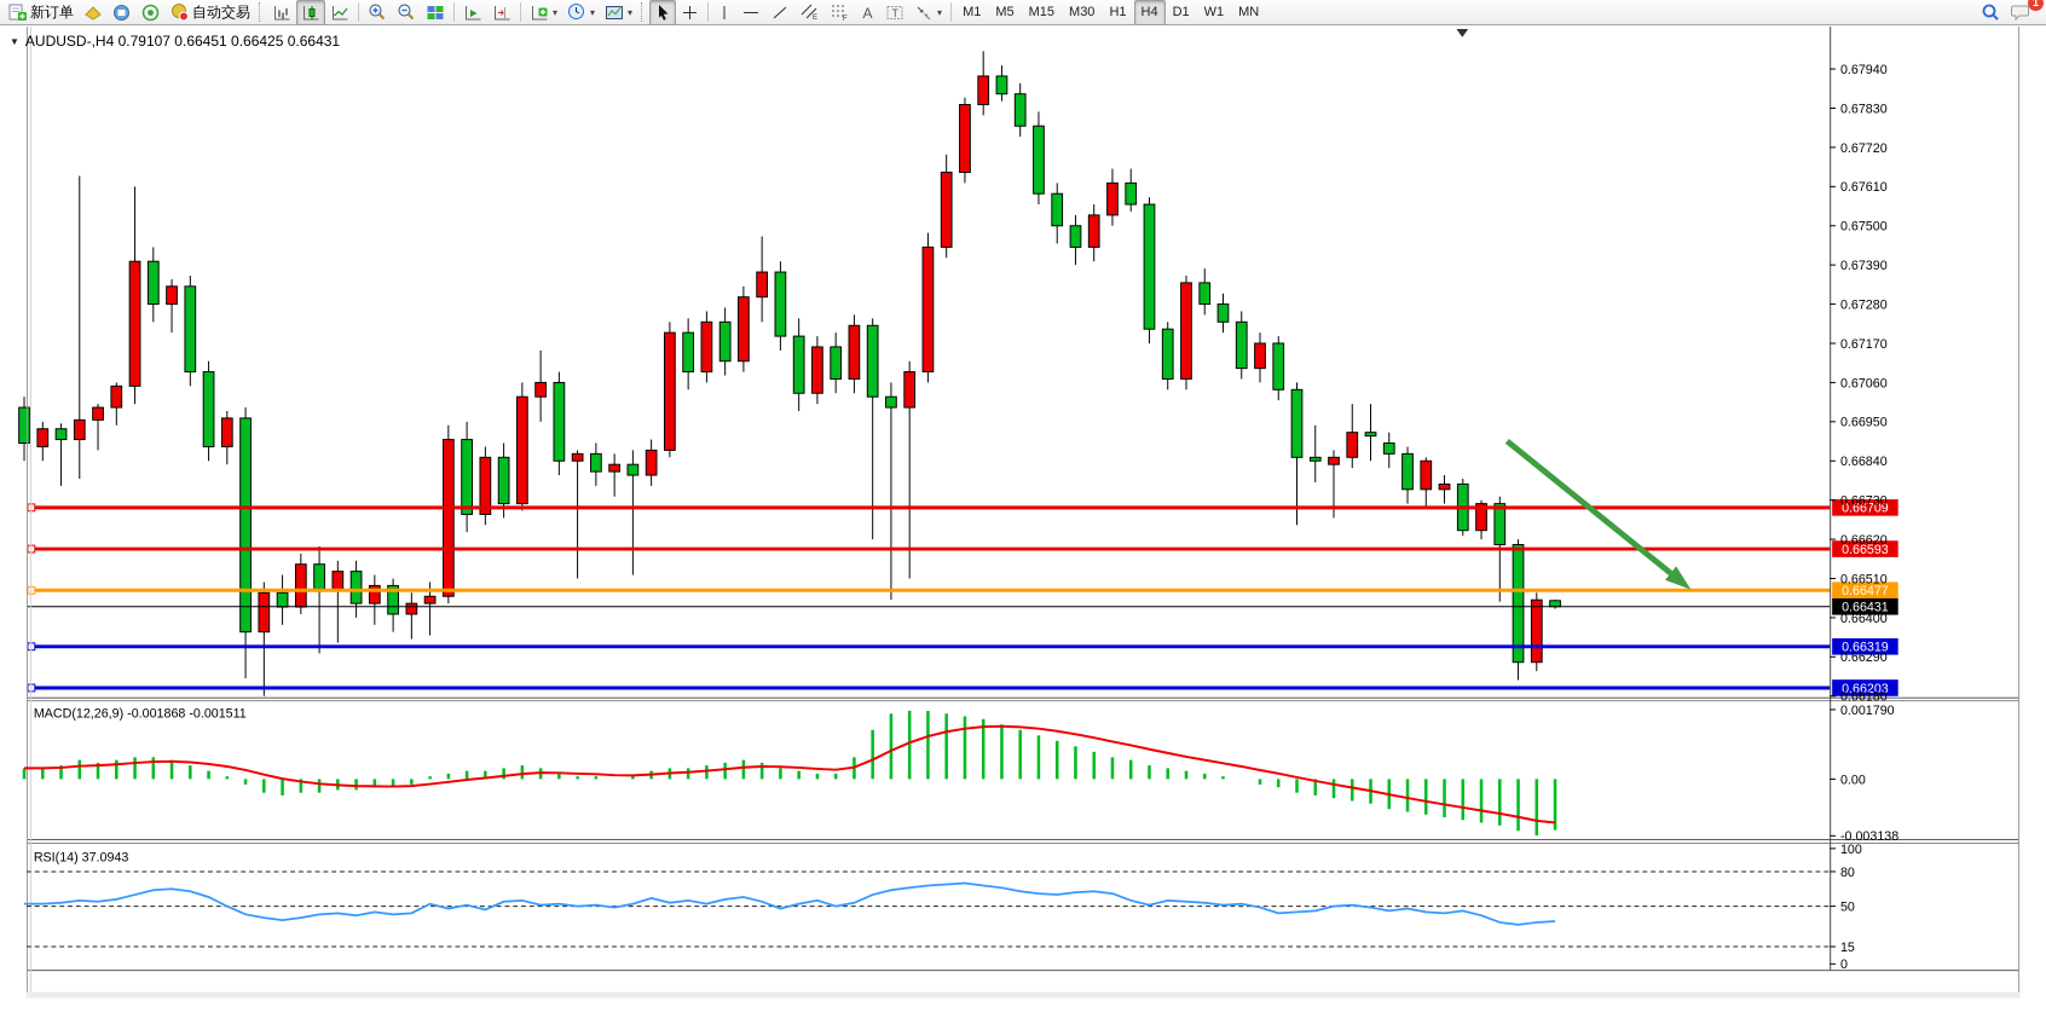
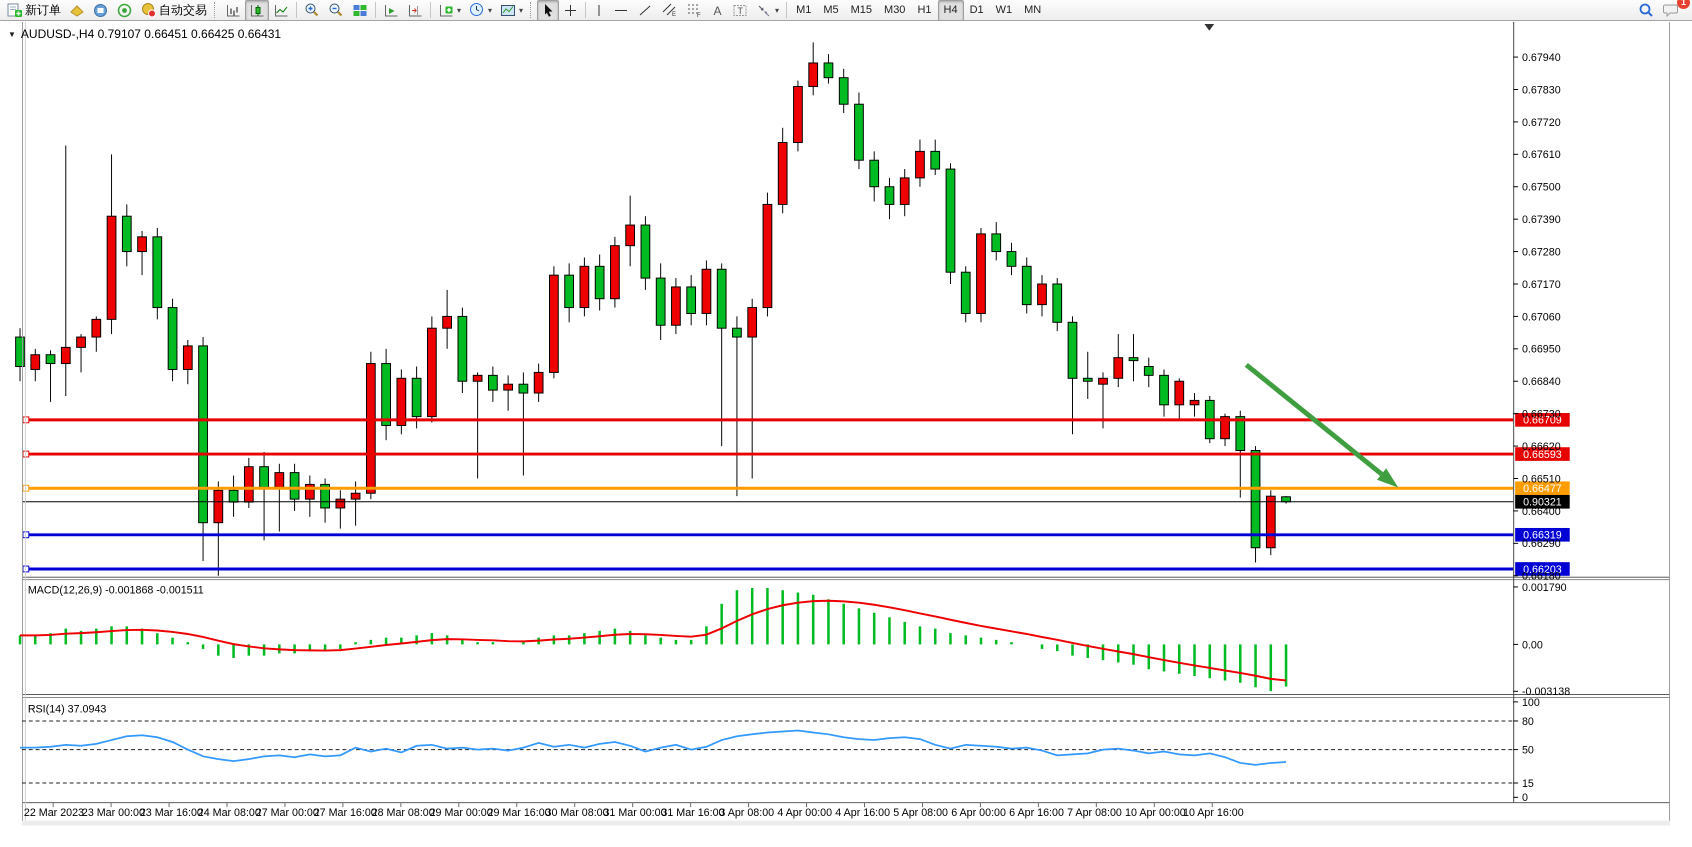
  新订单
  自动交易
  ▾
  ▾
  ▾
  A
  T
  ▾
  M1
  M5
  M15
  M30
  H1
  H4
  D1
  W1
  MN
  1
  0.66709
  0.66593
  0.66477
- 0.66431
+ 0.90321
  0.66319
  0.66203
  0.67940
  0.67830
  0.67720
  0.67610
  0.67500
  0.67390
  0.67280
  0.67170
  0.67060
  0.66950
  0.66840
  0.66730
  0.66620
  0.66510
  0.66400
  0.66290
  0.66180
  0.001790
  0.00
  -0.003138
  100
  80
  50
  15
  0
+ 22 Mar 2023
+ 23 Mar 00:00
+ 23 Mar 16:00
+ 24 Mar 08:00
+ 27 Mar 00:00
+ 27 Mar 16:00
+ 28 Mar 08:00
+ 29 Mar 00:00
+ 29 Mar 16:00
+ 30 Mar 08:00
+ 31 Mar 00:00
+ 31 Mar 16:00
+ 3 Apr 08:00
+ 4 Apr 00:00
+ 4 Apr 16:00
+ 5 Apr 08:00
+ 6 Apr 00:00
+ 6 Apr 16:00
+ 7 Apr 08:00
+ 10 Apr 00:00
+ 10 Apr 16:00
  MACD(12,26,9) -0.001868 -0.001511
  RSI(14) 37.0943
  ▼
  AUDUSD-,H4 0.79107 0.66451 0.66425 0.66431
